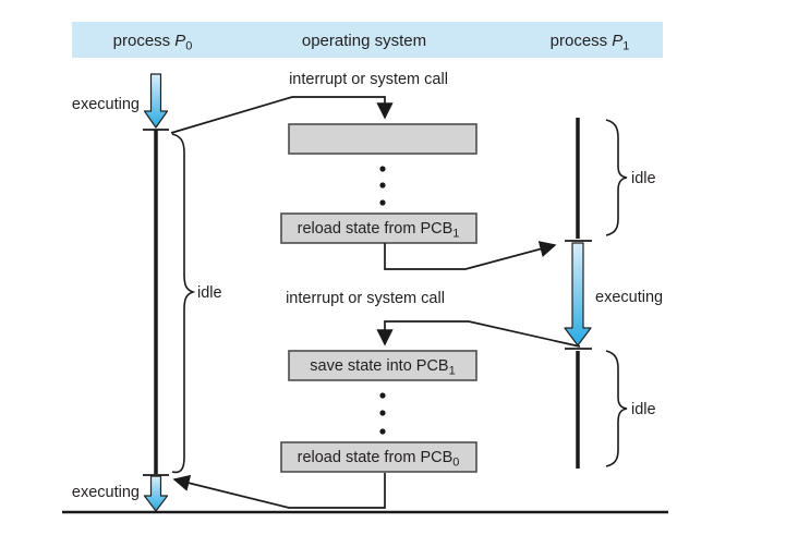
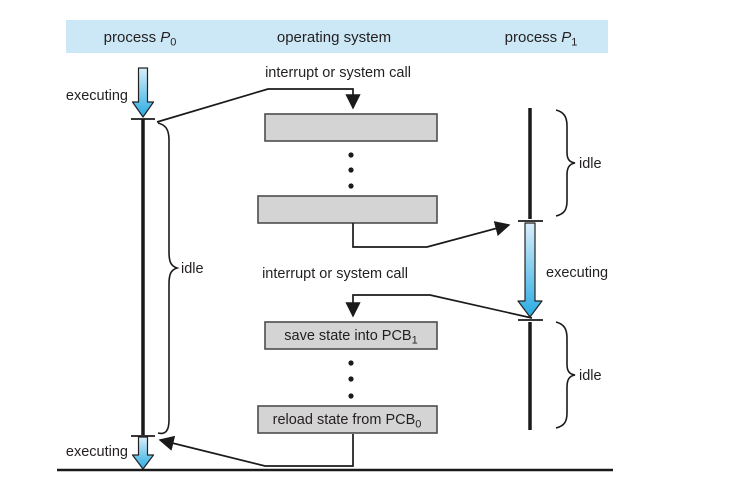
  process P0
  operating system
  process P1
  executing
  executing
  idle
  interrupt or system call
- reload state from PCB1
  interrupt or system call
  save state into PCB1
  reload state from PCB0
  executing
  idle
  idle
